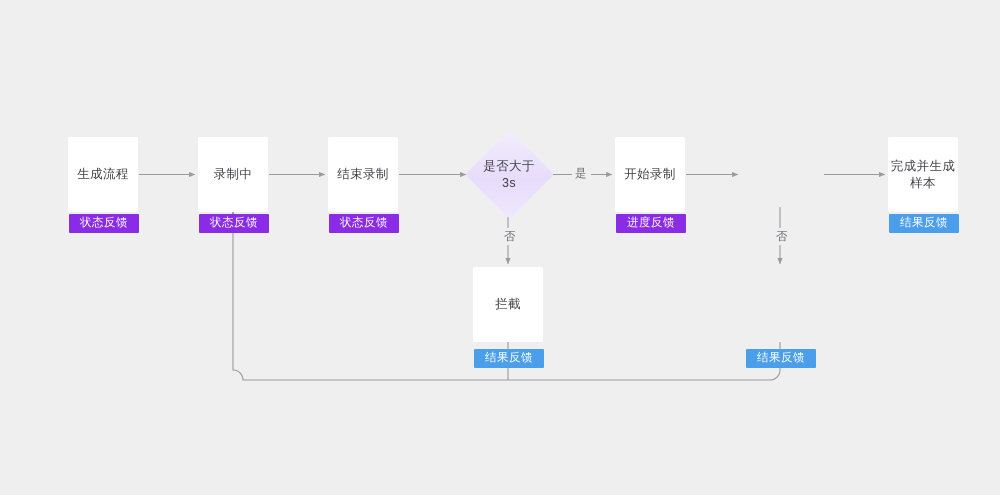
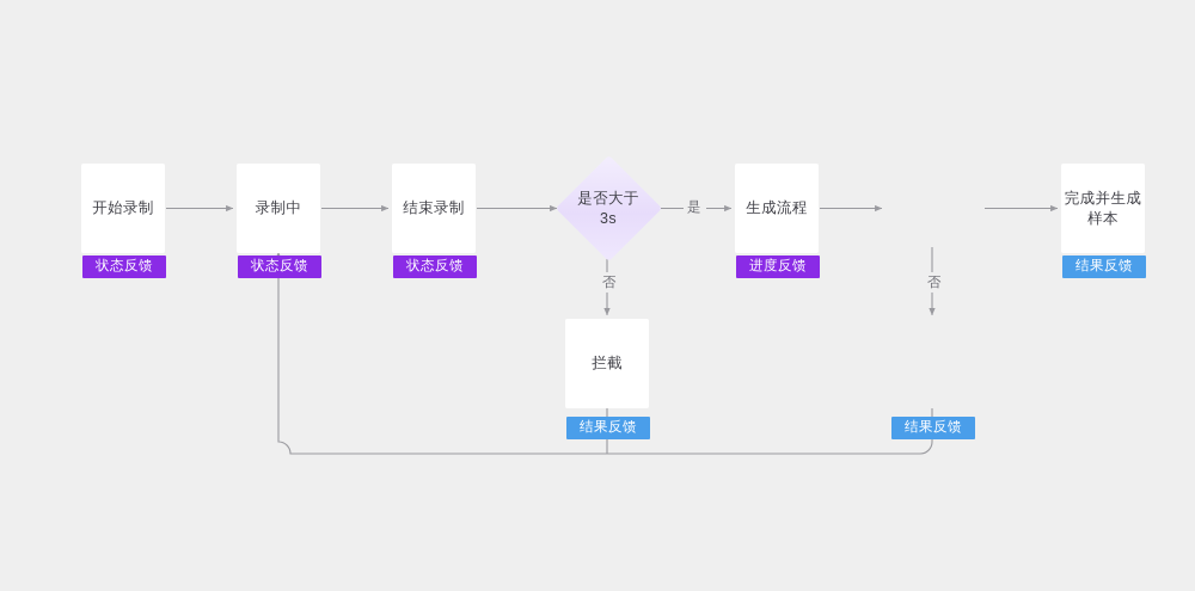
- 生成流程
+ 开始录制
  录制中
  结束录制
  是否大于
  3s
- 开始录制
+ 生成流程
  完成并生成
  样本
  拦截
  状态反馈
  状态反馈
  状态反馈
  进度反馈
  结果反馈
  结果反馈
  结果反馈
  是
  否
  否
